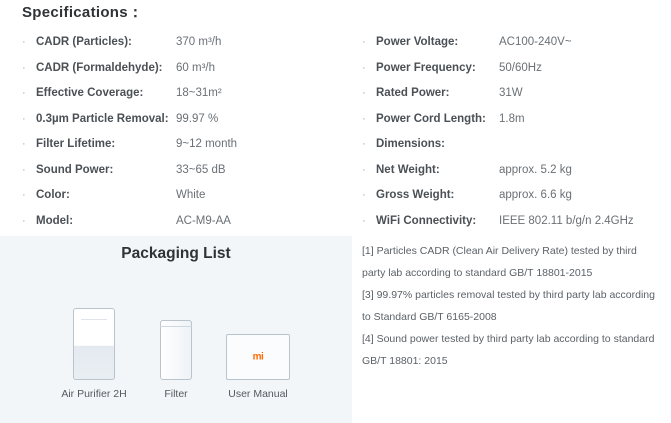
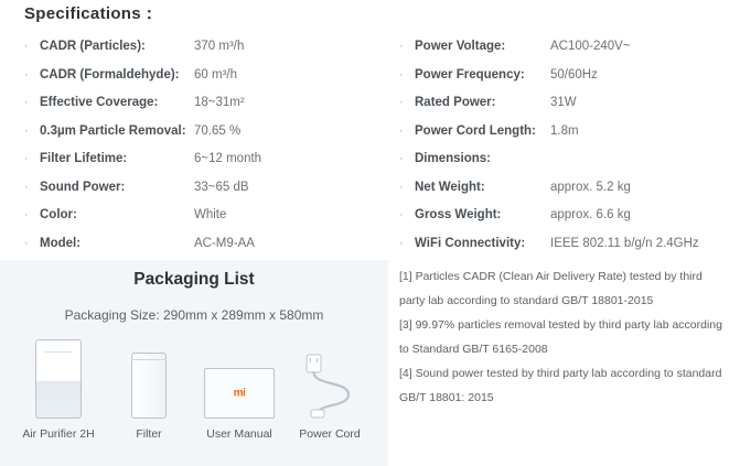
  Specifications：
  ·
  CADR (Particles):
  370 m³/h
  ·
  CADR (Formaldehyde):
  60 m³/h
  ·
  Effective Coverage:
  18~31m²
  ·
  0.3µm Particle Removal:
- 99.97 %
+ 70.65 %
  ·
  Filter Lifetime:
- 9~12 month
+ 6~12 month
  ·
  Sound Power:
  33~65 dB
  ·
  Color:
  White
  ·
  Model:
  AC-M9-AA
  ·
  Power Voltage:
  AC100-240V~
  ·
  Power Frequency:
  50/60Hz
  ·
  Rated Power:
  31W
  ·
  Power Cord Length:
  1.8m
  ·
  Dimensions:
  ·
  Net Weight:
  approx. 5.2 kg
  ·
  Gross Weight:
  approx. 6.6 kg
  ·
  WiFi Connectivity:
  IEEE 802.11 b/g/n 2.4GHz
  Packaging List
+ Packaging Size: 290mm x 289mm x 580mm
  Air Purifier 2H
  Filter
  mi
  User Manual
+ Power Cord
  [1] Particles CADR (Clean Air Delivery Rate) tested by third party lab according to standard GB/T 18801-2015
  [3] 99.97% particles removal tested by third party lab according to Standard GB/T 6165-2008
  [4] Sound power tested by third party lab according to standard GB/T 18801: 2015
